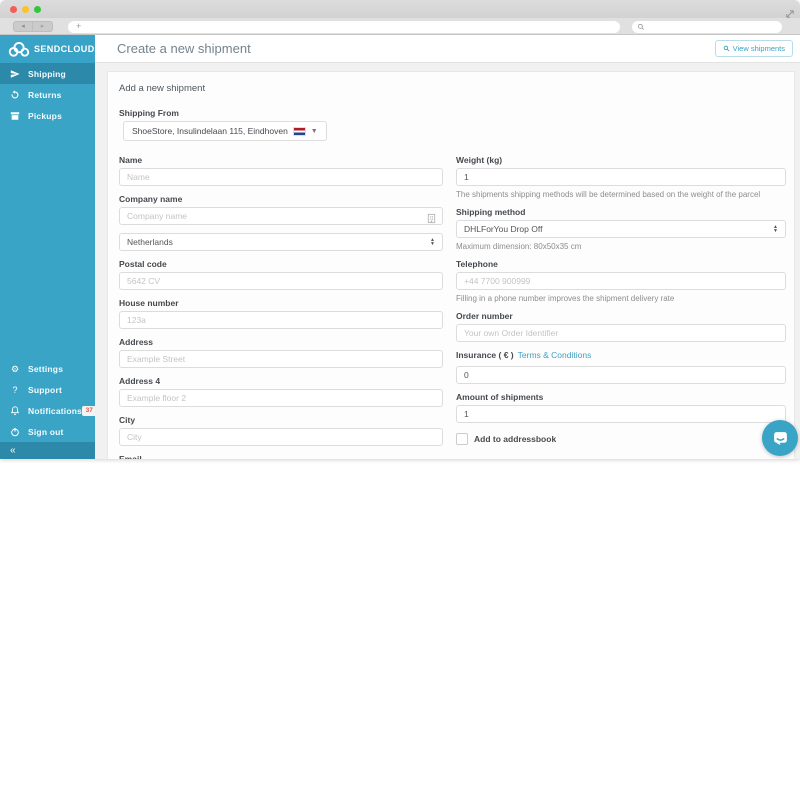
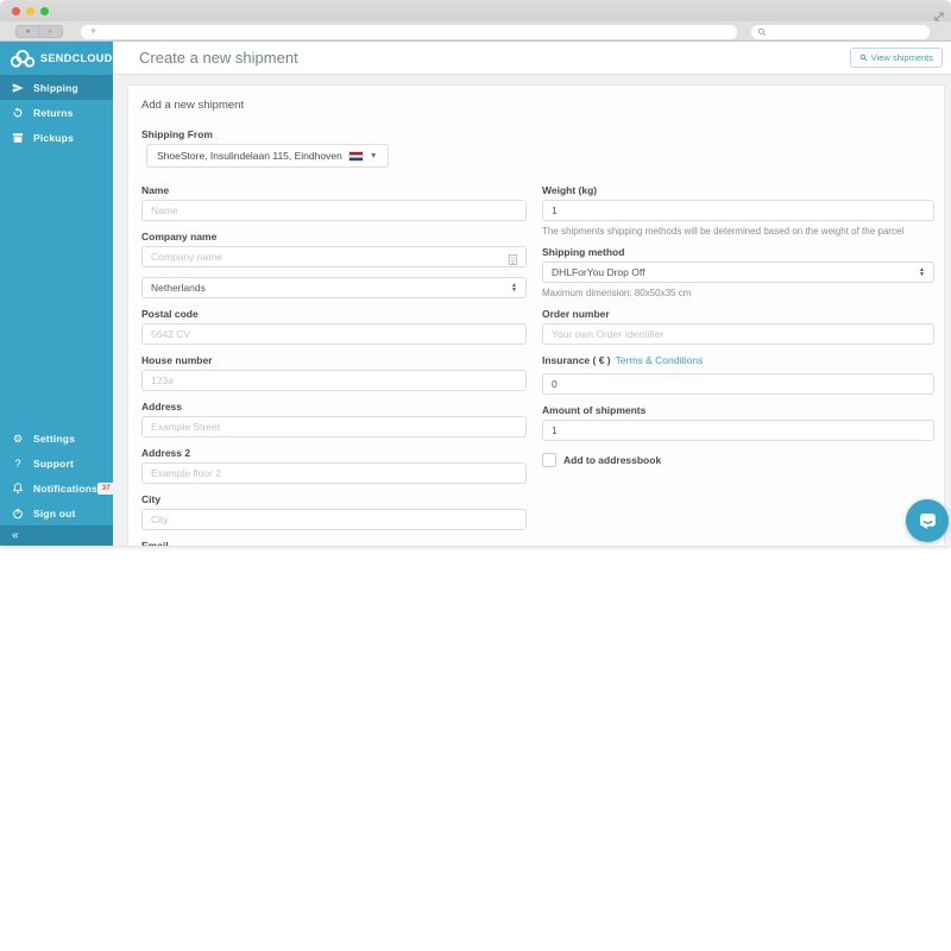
  +
  SENDCLOUD
  Create a new shipment
  View shipments
  Shipping
  Returns
  Pickups
  ⚙
  Settings
  ?
  Support
  Notifications
  Sign out
  «
  Add a new shipment
  Shipping From
  ShoeStore, Insulindelaan 115, Eindhoven
  Name
  Name
  Company name
  Company name
  Netherlands
  Postal code
  5642 CV
  House number
  123a
  Address
  Example Street
- Address 4
+ Address 2
  Example floor 2
  City
  City
  Weight (kg)
  1
  The shipments shipping methods will be determined based on the weight of the parcel
  Shipping method
  DHLForYou Drop Off
  Maximum dimension: 80x50x35 cm
- Telephone
- +44 7700 900999
- Filling in a phone number improves the shipment delivery rate
  Order number
  Your own Order Identifier
  Insurance ( € )
  Terms & Conditions
  0
  Amount of shipments
  1
  Add to addressbook
